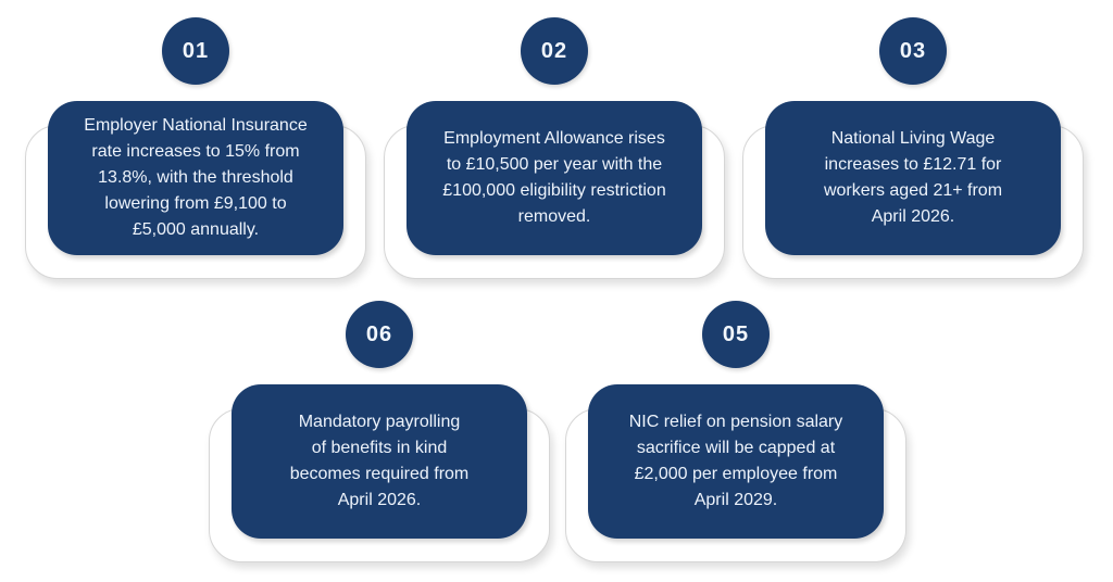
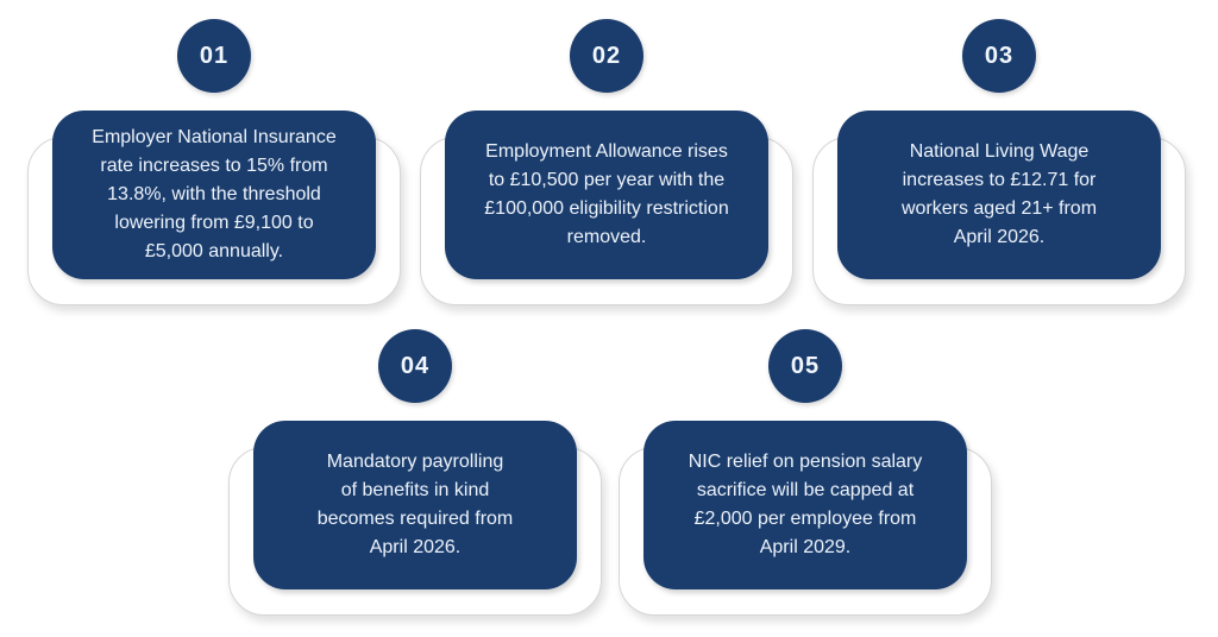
  01
  Employer National Insurance
  rate increases to 15% from
  13.8%, with the threshold
  lowering from £9,100 to
  £5,000 annually.
  02
  Employment Allowance rises
  to £10,500 per year with the
  £100,000 eligibility restriction
  removed.
  03
  National Living Wage
  increases to £12.71 for
  workers aged 21+ from
  April 2026.
- 06
+ 04
  Mandatory payrolling
  of benefits in kind
  becomes required from
  April 2026.
  05
  NIC relief on pension salary
  sacrifice will be capped at
  £2,000 per employee from
  April 2029.
